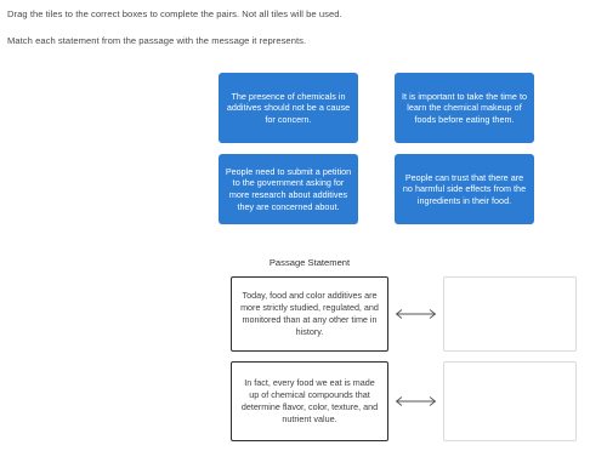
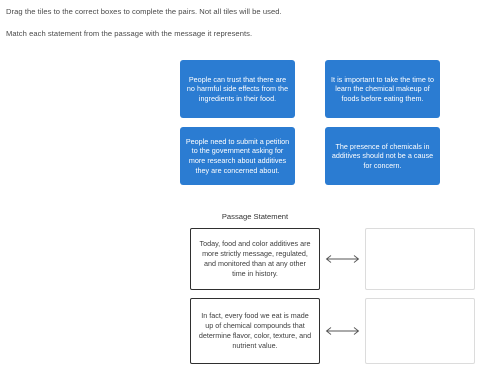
  Drag the tiles to the correct boxes to complete the pairs. Not all tiles will be used.
  Match each statement from the passage with the message it represents.
- The presence of chemicals in additives should not be a cause for concern.
+ People can trust that there are no harmful side effects from the ingredients in their food.
  It is important to take the time to learn the chemical makeup of foods before eating them.
  People need to submit a petition to the government asking for more research about additives they are concerned about.
- People can trust that there are no harmful side effects from the ingredients in their food.
+ The presence of chemicals in additives should not be a cause for concern.
  Passage Statement
- Today, food and color additives are more strictly studied, regulated, and monitored than at any other time in history.
+ Today, food and color additives are more strictly message, regulated, and monitored than at any other time in history.
  In fact, every food we eat is made up of chemical compounds that determine flavor, color, texture, and nutrient value.
